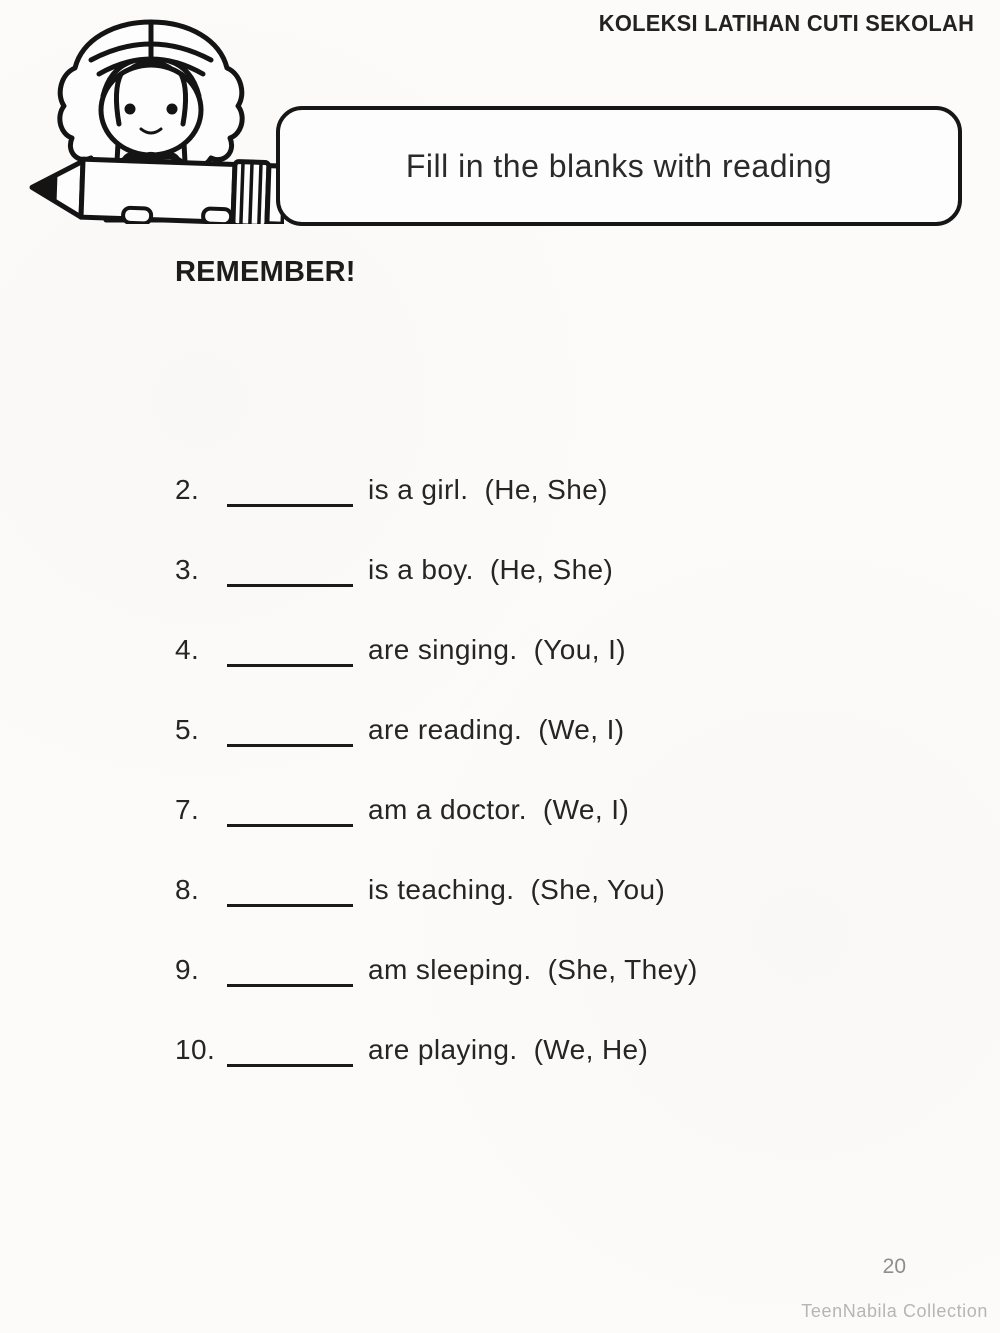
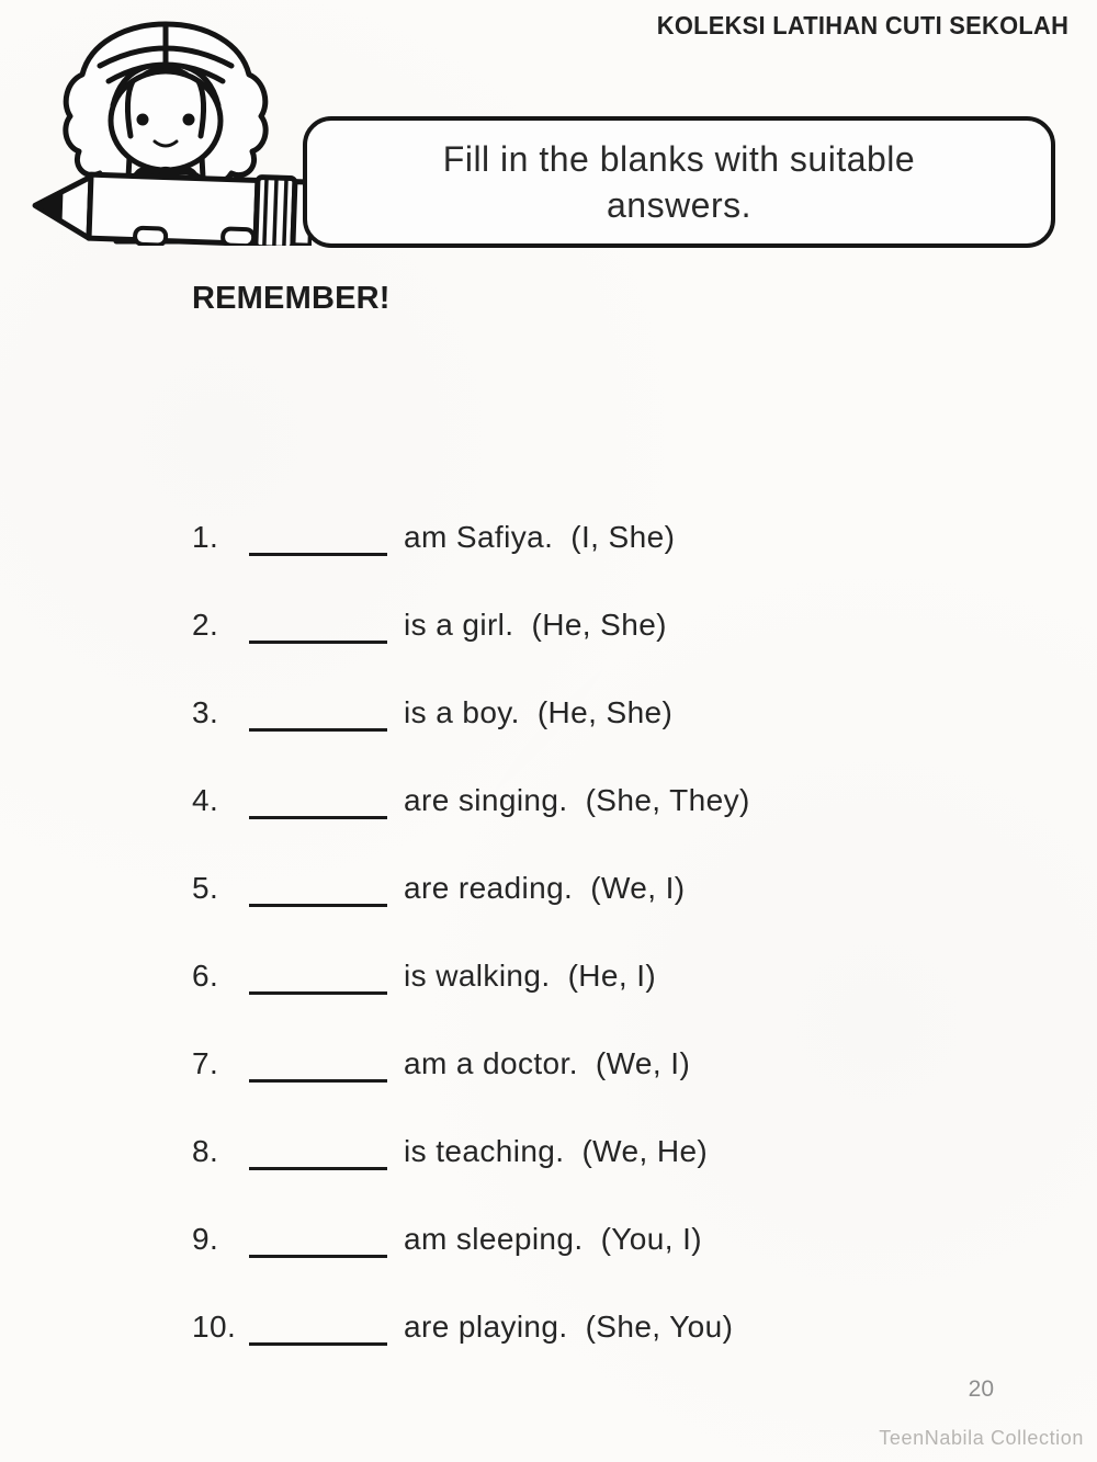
  KOLEKSI LATIHAN CUTI SEKOLAH
- Fill in the blanks with reading
+ Fill in the blanks with suitable
+ answers.
  REMEMBER!
+ 1.
+ am Safiya.
+ (I, She)
  2.
  is a girl.
  (He, She)
  3.
  is a boy.
  (He, She)
  4.
  are singing.
- (You, I)
+ (She, They)
  5.
  are reading.
  (We, I)
+ 6.
+ is walking.
+ (He, I)
  7.
  am a doctor.
  (We, I)
  8.
  is teaching.
- (She, You)
+ (We, He)
  9.
  am sleeping.
- (She, They)
+ (You, I)
  10.
  are playing.
- (We, He)
+ (She, You)
  20
  TeenNabila Collection
